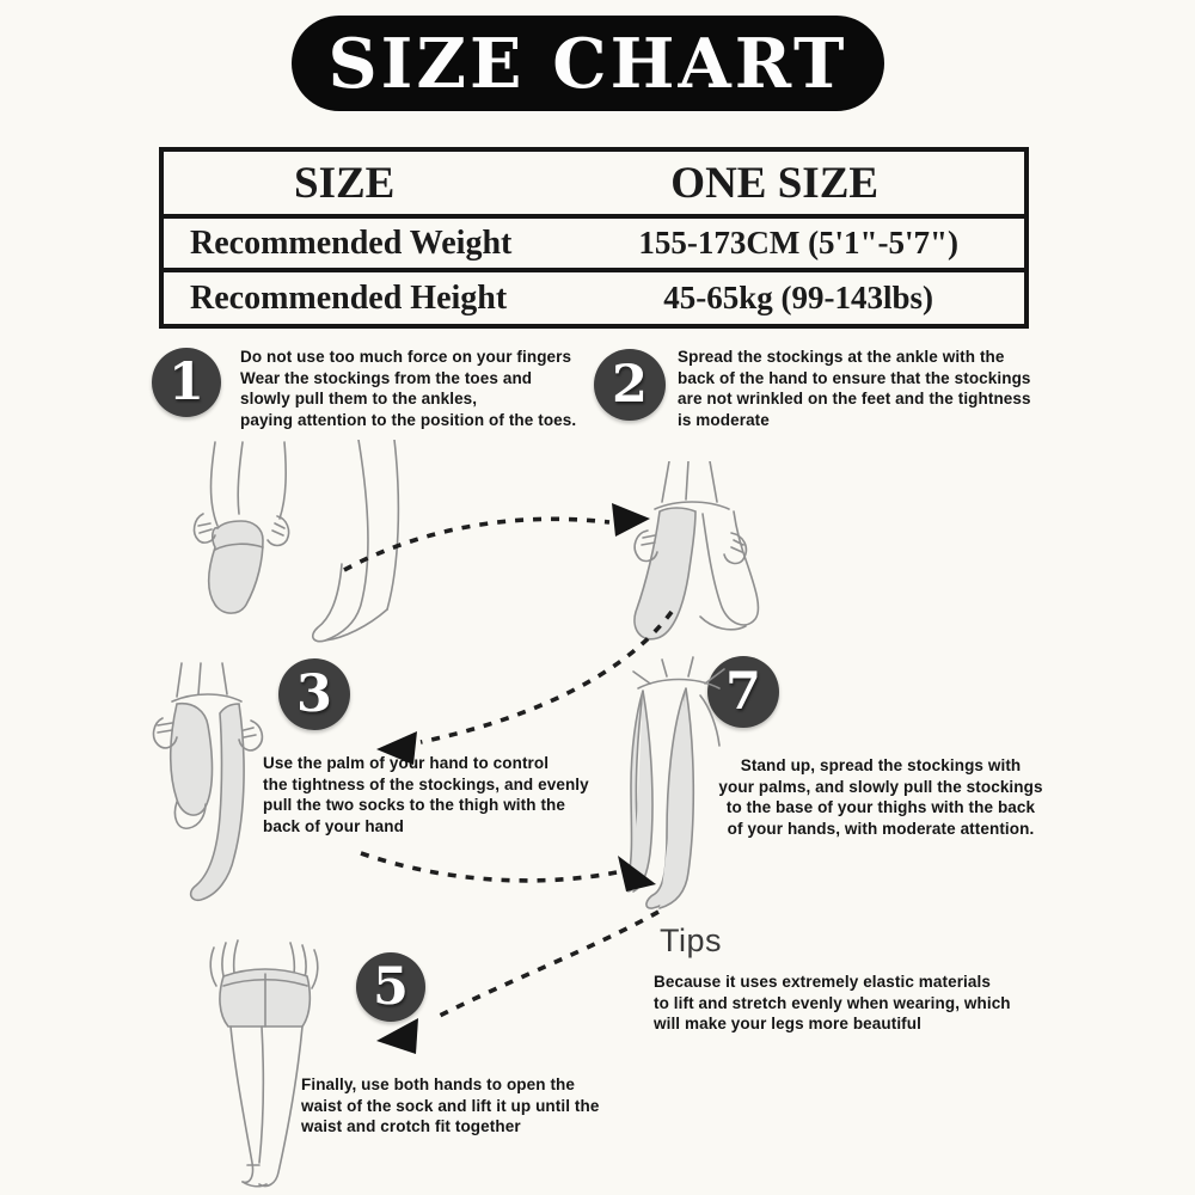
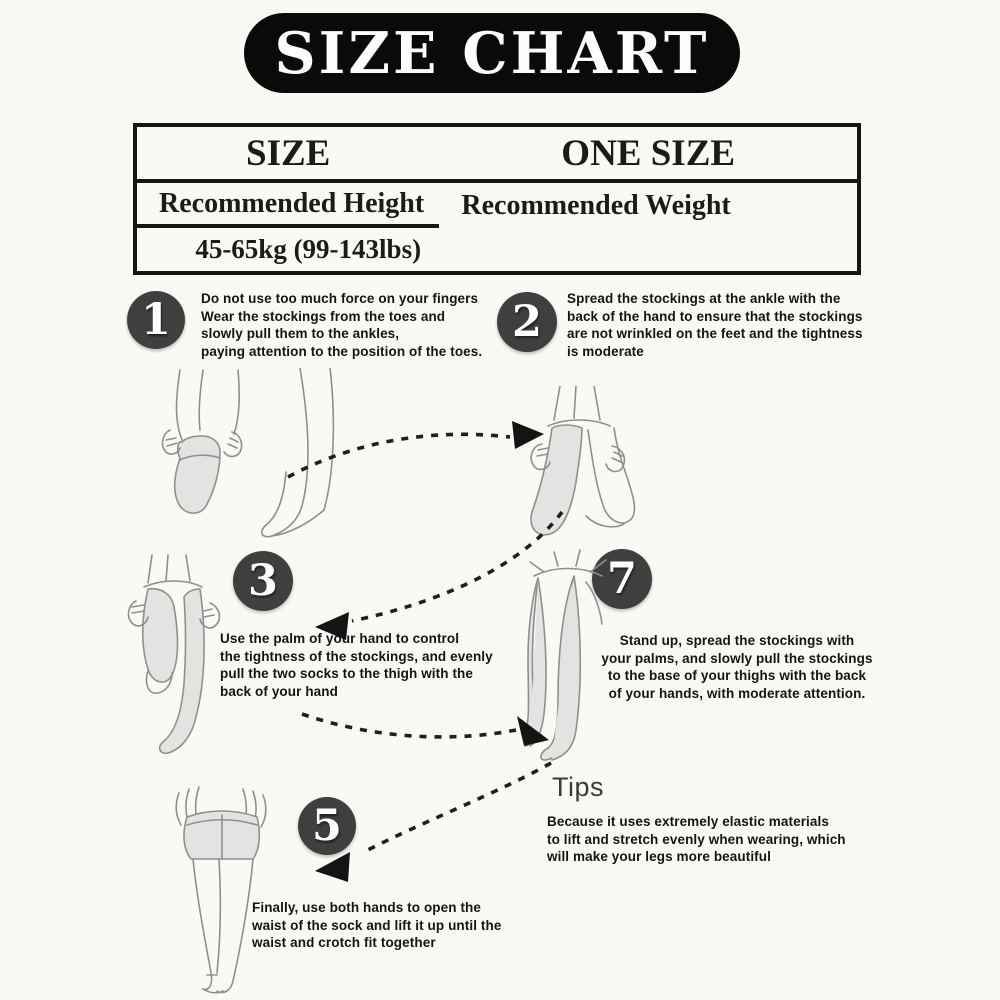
  SIZE CHART
  SIZE
  ONE SIZE
- Recommended Weight
+ Recommended Height
- 155-173CM (5'1"-5'7")
- Recommended Height
+ Recommended Weight
  45-65kg (99-143lbs)
  1
  Do not use too much force on your fingers
  Wear the stockings from the toes and
  slowly pull them to the ankles,
  paying attention to the position of the toes.
  2
  Spread the stockings at the ankle with the
  back of the hand to ensure that the stockings
  are not wrinkled on the feet and the tightness
  is moderate
  3
  Use the palm of yor hand to control
  the tightness of the stockings, and evenly
  pull the two socks to the thigh with the
  back of your hand
  7
  Stand up, spread the stockings with
  your palms, and slowly pull the stockings
  to the base of your thighs with the back
  of your hands, with moderate attention.
  5
  Finally, use both hands to open the
  waist of the sock and lift it up until the
  waist and crotch fit together
  Tips
  Because it uses extremely elastic materials
  to lift and stretch evenly when wearing, which
  will make your legs more beautiful
